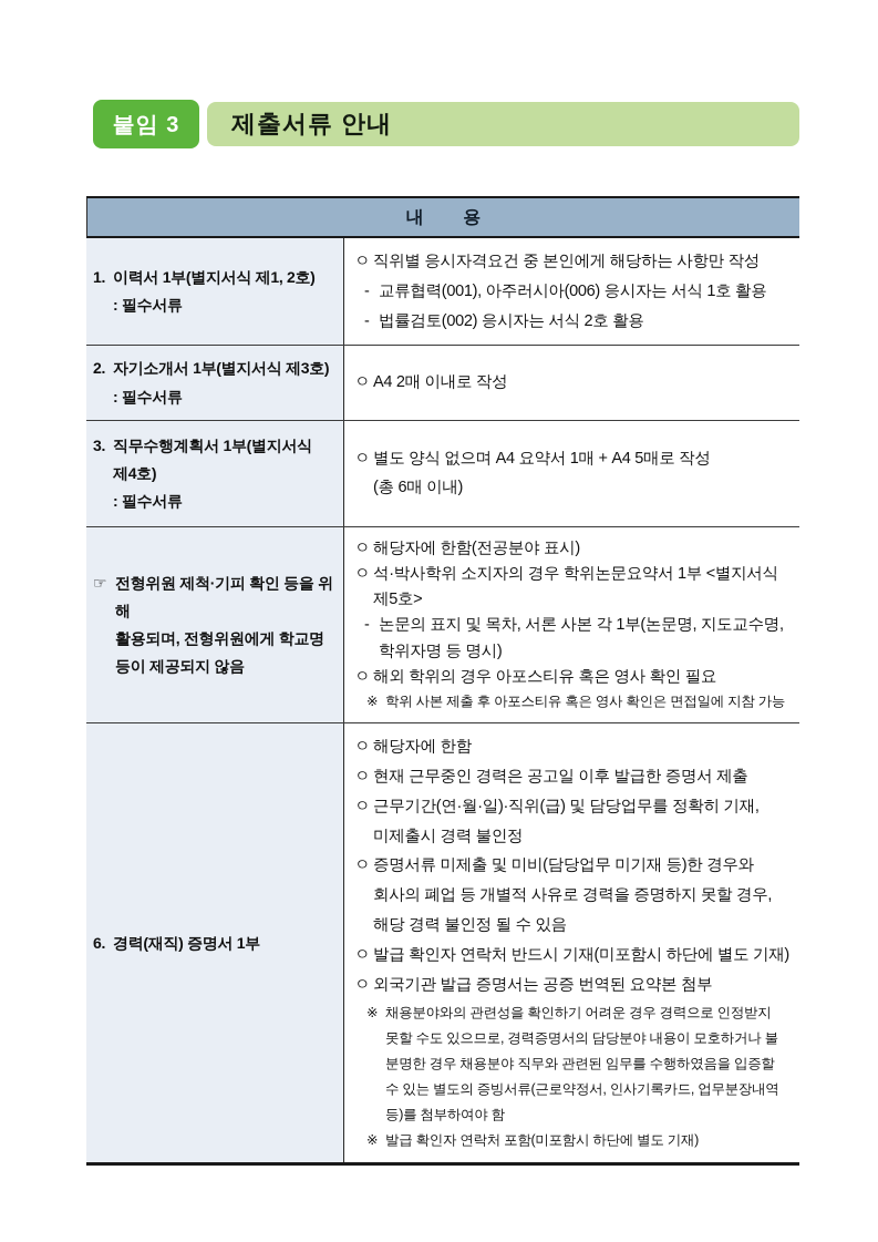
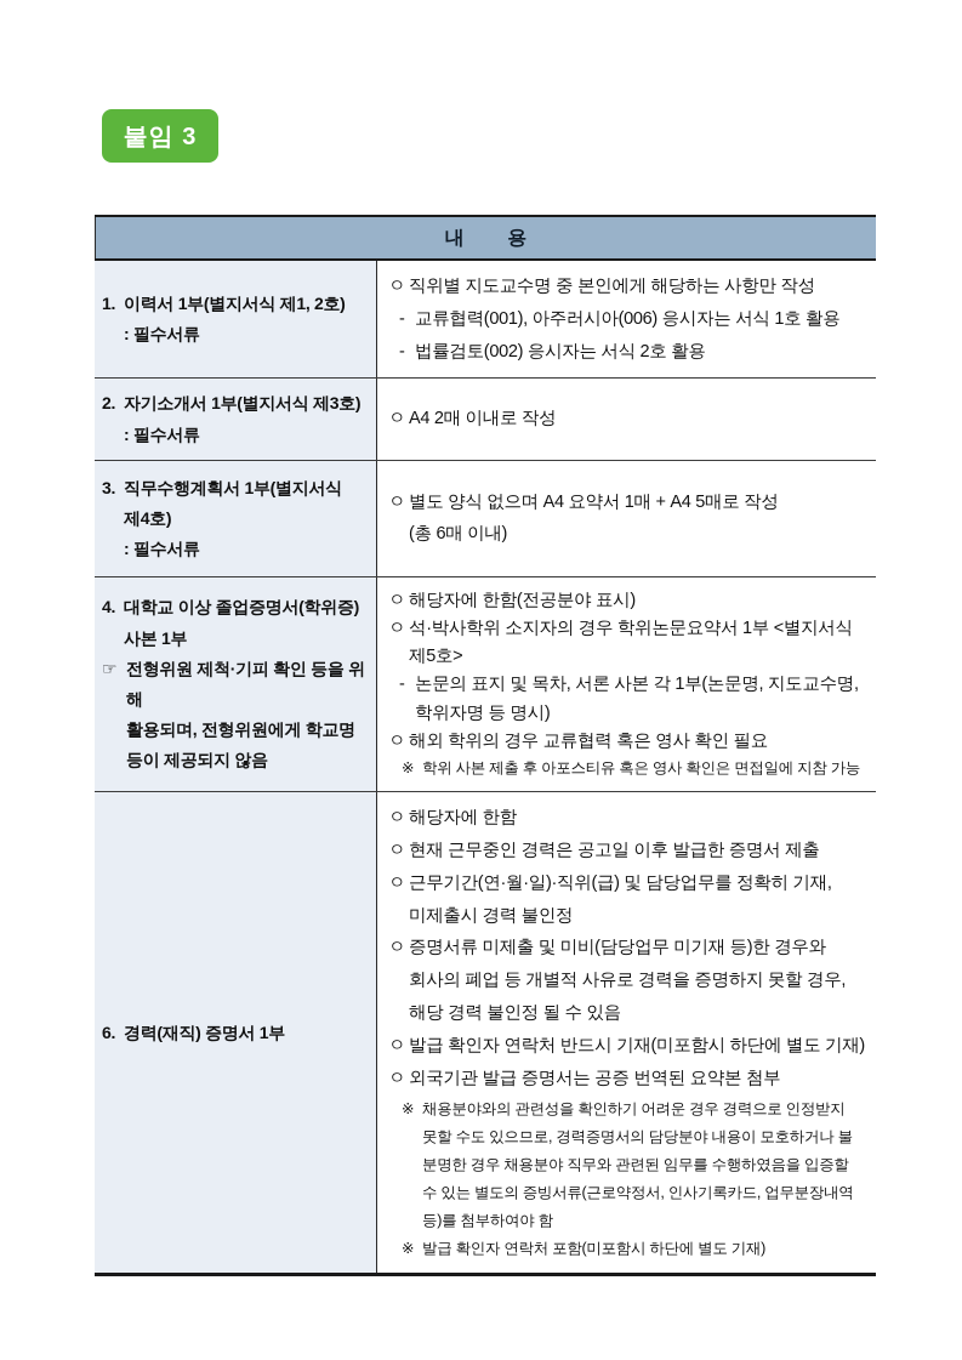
  붙임 3
- 제출서류 안내
  내 용
  1.
  이력서 1부(별지서식 제1, 2호)
  : 필수서류
  ㅇ
- 직위별 응시자격요건 중 본인에게 해당하는 사항만 작성
+ 직위별 지도교수명 중 본인에게 해당하는 사항만 작성
  -
  교류협력(001), 아주러시아(006) 응시자는 서식 1호 활용
  -
  법률검토(002) 응시자는 서식 2호 활용
  2.
  자기소개서 1부(별지서식 제3호)
  : 필수서류
  ㅇ
  A4 2매 이내로 작성
  3.
  직무수행계획서 1부(별지서식
  제4호)
  : 필수서류
  ㅇ
  별도 양식 없으며 A4 요약서 1매 + A4 5매로 작성
  (총 6매 이내)
+ 4.
+ 대학교 이상 졸업증명서(학위증)
+ 사본 1부
  ☞
  전형위원 제척·기피 확인 등을 위해
  활용되며, 전형위원에게 학교명
  등이 제공되지 않음
  ㅇ
  해당자에 한함(전공분야 표시)
  ㅇ
  석·박사학위 소지자의 경우 학위논문요약서 1부 <별지서식
  제5호>
  -
  논문의 표지 및 목차, 서론 사본 각 1부(논문명, 지도교수명,
  학위자명 등 명시)
  ㅇ
- 해외 학위의 경우 아포스티유 혹은 영사 확인 필요
+ 해외 학위의 경우 교류협력 혹은 영사 확인 필요
  ※
  학위 사본 제출 후 아포스티유 혹은 영사 확인은 면접일에 지참 가능
  6.
  경력(재직) 증명서 1부
  ㅇ
  해당자에 한함
  ㅇ
  현재 근무중인 경력은 공고일 이후 발급한 증명서 제출
  ㅇ
  근무기간(연·월·일)·직위(급) 및 담당업무를 정확히 기재,
  미제출시 경력 불인정
  ㅇ
  증명서류 미제출 및 미비(담당업무 미기재 등)한 경우와
  회사의 폐업 등 개별적 사유로 경력을 증명하지 못할 경우,
  해당 경력 불인정 될 수 있음
  ㅇ
  발급 확인자 연락처 반드시 기재(미포함시 하단에 별도 기재)
  ㅇ
  외국기관 발급 증명서는 공증 번역된 요약본 첨부
  ※
  채용분야와의 관련성을 확인하기 어려운 경우 경력으로 인정받지
  못할 수도 있으므로, 경력증명서의 담당분야 내용이 모호하거나 불
  분명한 경우 채용분야 직무와 관련된 임무를 수행하였음을 입증할
  수 있는 별도의 증빙서류(근로약정서, 인사기록카드, 업무분장내역
  등)를 첨부하여야 함
  ※
  발급 확인자 연락처 포함(미포함시 하단에 별도 기재)
